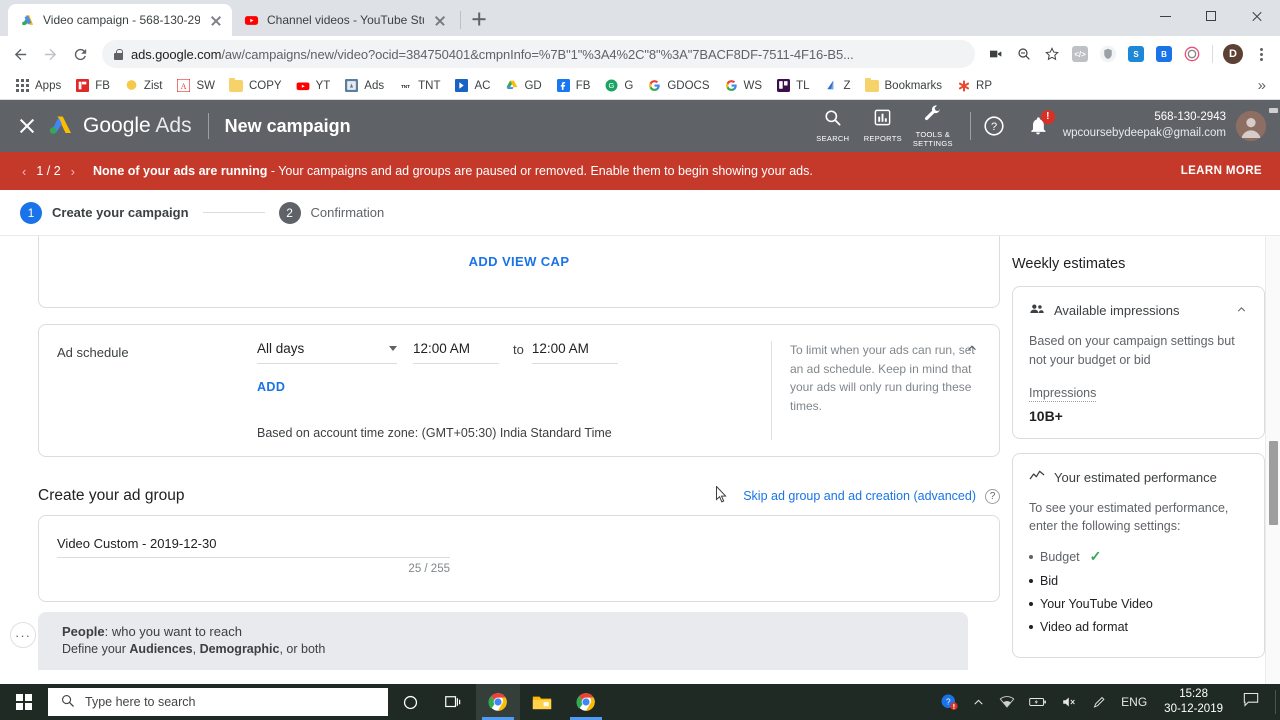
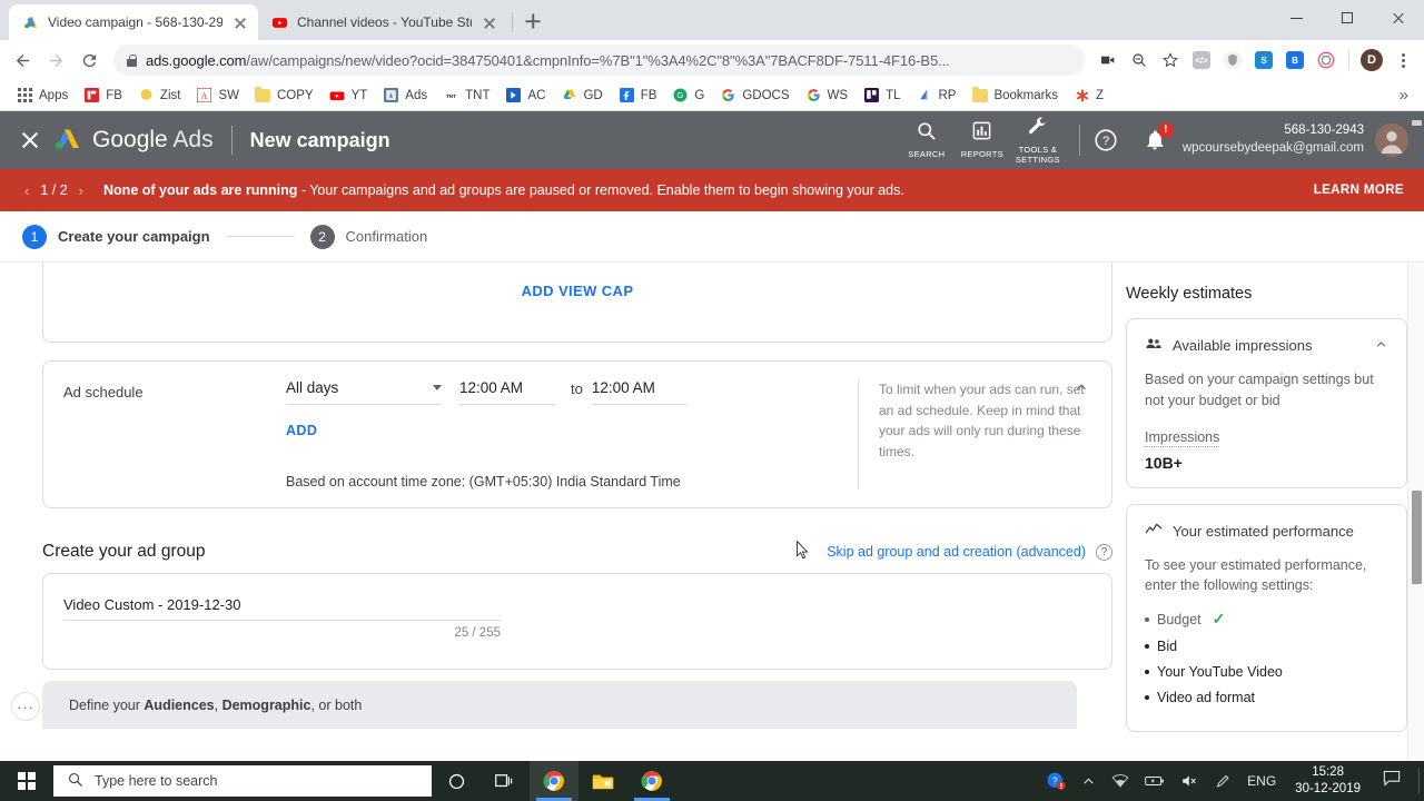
  Video campaign - 568-130-29
  Channel videos - YouTube St
  ads.google.com/aw/campaigns/new/video?ocid=384750401&cmpnInfo=%7B"1"%3A4%2C"8"%3A"7BACF8DF-7511-4F16-B5...
  </>
  S
  B
  D
  Apps
  FB
  Zist
  A
  SW
  COPY
  YT
  Ads
  TNT
  AC
  GD
  FB
  G
  G
  GDOCS
  WS
  TL
- Z
+ RP
  Bookmarks
- RP
+ Z
  »
  Google Ads
  New campaign
  SEARCH
  REPORTS
  TOOLS &
  SETTINGS
  ?
  !
  568-130-2943
  wpcoursebydeepak@gmail.com
  ‹
  1 / 2
  ›
  None of your ads are running - Your campaigns and ad groups are paused or removed. Enable them to begin showing your ads.
  LEARN MORE
  1
  Create your campaign
  2
  Confirmation
  ADD VIEW CAP
  Ad schedule
  All days
  12:00 AM
  to
  12:00 AM
  ADD
  Based on account time zone: (GMT+05:30) India Standard Time
  To limit when your ads can run, set an ad schedule. Keep in mind that your ads will only run during these times.
  Create your ad group
  Skip ad group and ad creation (advanced)
  ?
  Video Custom - 2019-12-30
  25 / 255
  ···
- People: who you want to reach
  Define your Audiences, Demographic, or both
  Weekly estimates
  Available impressions
  Based on your campaign settings but not your budget or bid
  Impressions
  10B+
  Your estimated performance
  To see your estimated performance, enter the following settings:
  Budget
  ✓
  Bid
  Your YouTube Video
  Video ad format
  Type here to search
  ?
  ENG
  15:28
  30-12-2019
